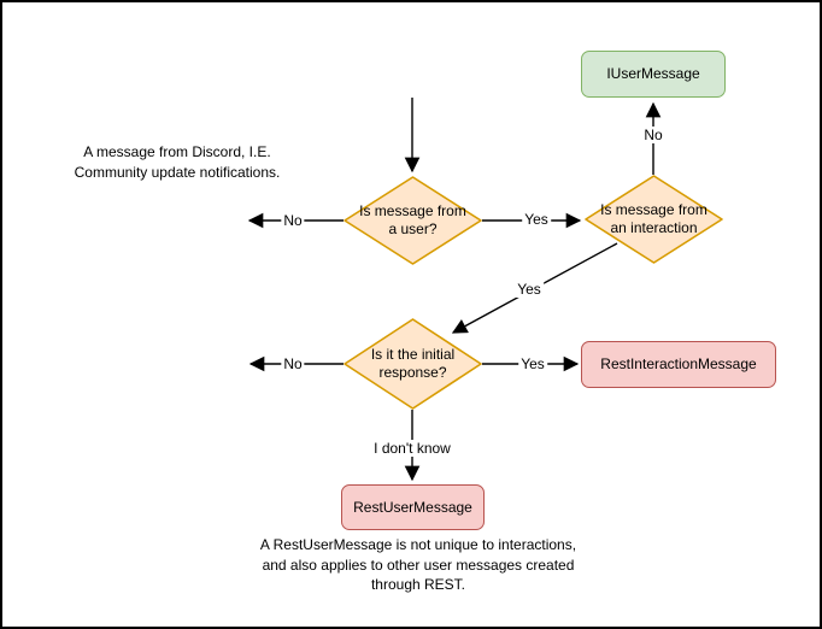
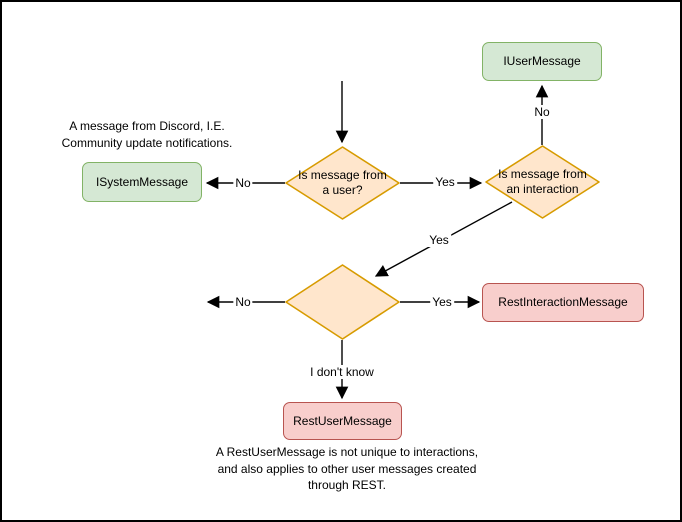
  IUserMessage
+ ISystemMessage
  Is message from
  a user?
  Is message from
  an interaction
- Is it the initial
- response?
  RestInteractionMessage
  RestUserMessage
  No
  Yes
  No
  Yes
  No
  Yes
  I don't know
  A message from Discord, I.E.
  Community update notifications.
  A RestUserMessage is not unique to interactions,
  and also applies to other user messages created
  through REST.
